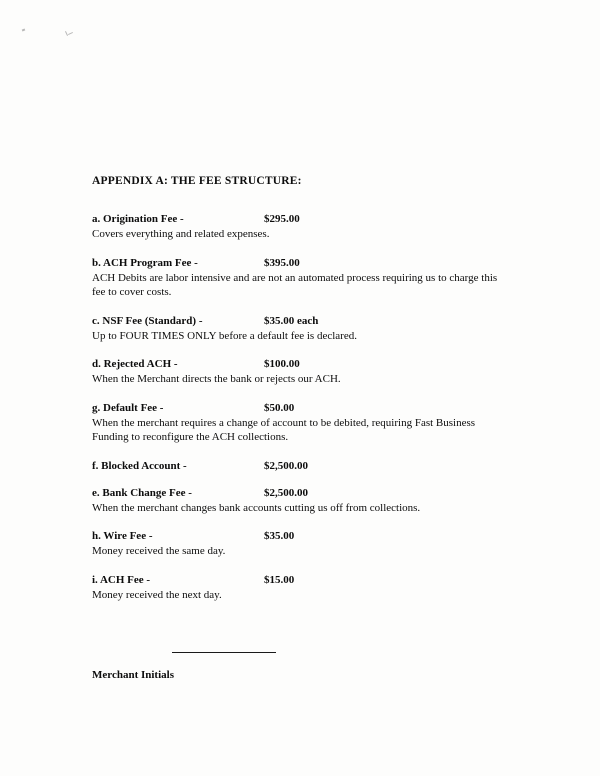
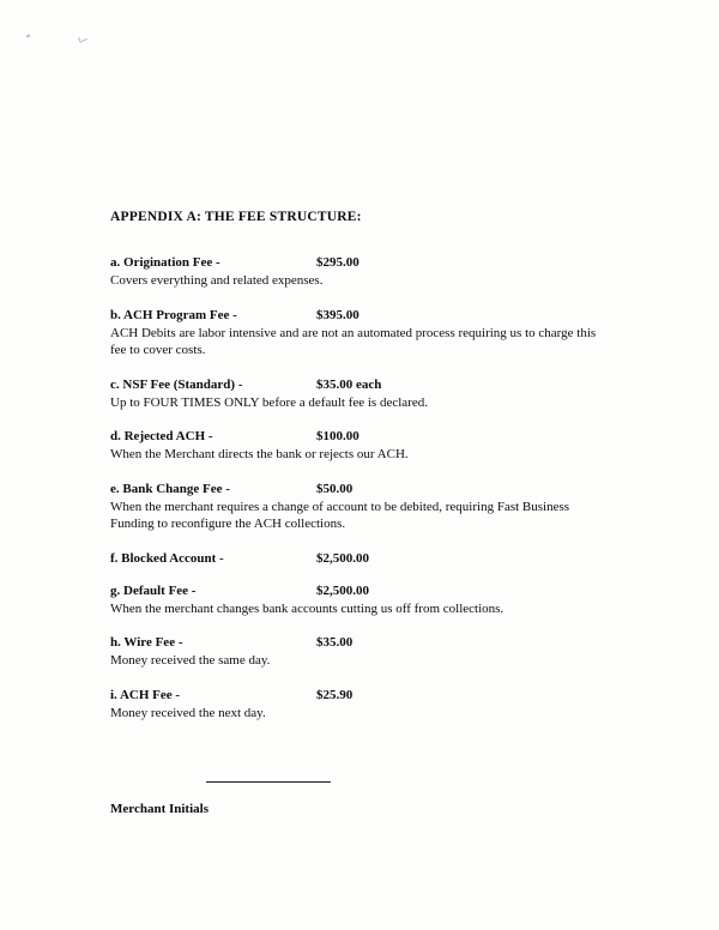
  APPENDIX A: THE FEE STRUCTURE:
  a. Origination Fee - $295.00
  Covers everything and related expenses.
  b. ACH Program Fee - $395.00
  ACH Debits are labor intensive and are not an automated process requiring us to charge this fee to cover costs.
  c. NSF Fee (Standard) - $35.00 each
  Up to FOUR TIMES ONLY before a default fee is declared.
  d. Rejected ACH - $100.00
  When the Merchant directs the bank or rejects our ACH.
- g. Default Fee - $50.00
+ e. Bank Change Fee - $50.00
  When the merchant requires a change of account to be debited, requiring Fast Business Funding to reconfigure the ACH collections.
  f. Blocked Account - $2,500.00
- e. Bank Change Fee - $2,500.00
+ g. Default Fee - $2,500.00
  When the merchant changes bank accounts cutting us off from collections.
  h. Wire Fee - $35.00
  Money received the same day.
- i. ACH Fee - $15.00
+ i. ACH Fee - $25.90
  Money received the next day.
  Merchant Initials
